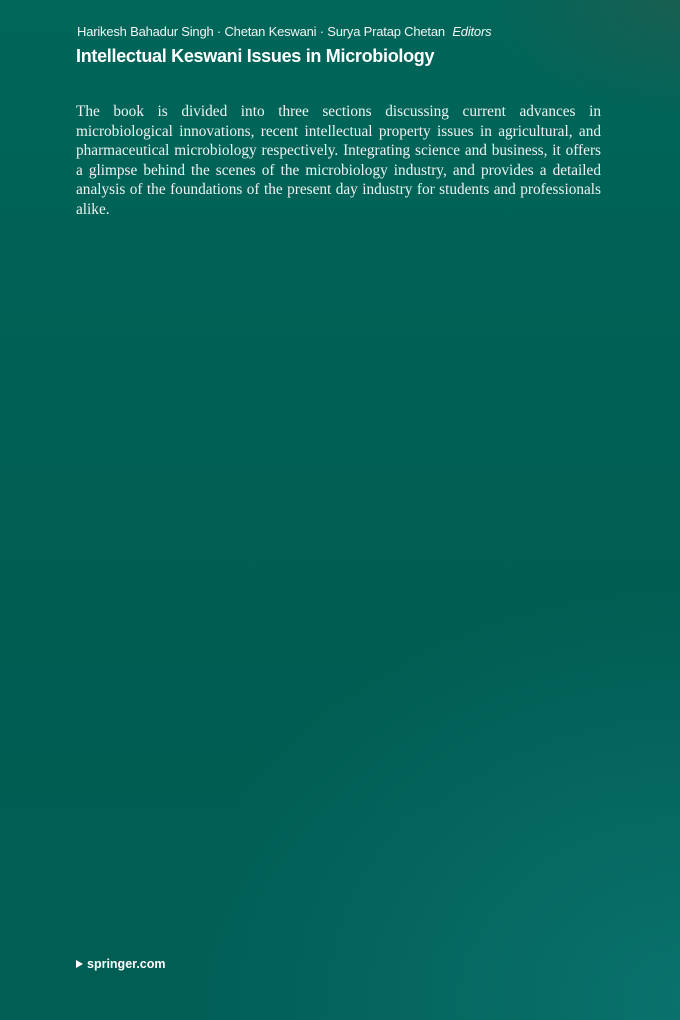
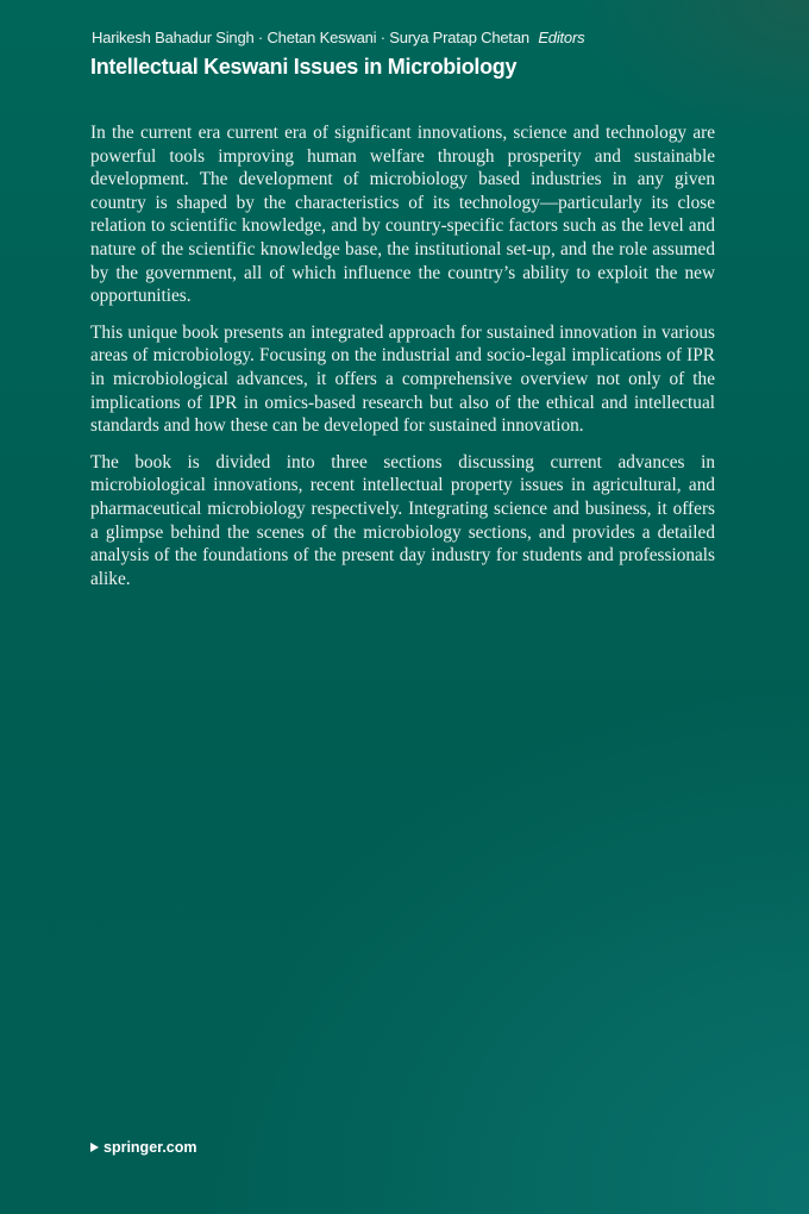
  Harikesh Bahadur Singh · Chetan Keswani · Surya Pratap Chetan Editors
  Intellectual Keswani Issues in Microbiology
+ In the current era current era of significant innovations, science and technology are powerful tools improving human welfare through prosperity and sustainable development. The development of microbiology based industries in any given country is shaped by the characteristics of its technology—particularly its close relation to scientific knowledge, and by country-specific factors such as the level and nature of the scientific knowledge base, the institutional set-up, and the role assumed by the government, all of which influence the country’s ability to exploit the new opportunities.
+ This unique book presents an integrated approach for sustained innovation in various areas of microbiology. Focusing on the industrial and socio-legal implications of IPR in microbiological advances, it offers a comprehensive overview not only of the implications of IPR in omics-based research but also of the ethical and intellectual standards and how these can be developed for sustained innovation.
- The book is divided into three sections discussing current advances in microbiological innovations, recent intellectual property issues in agricultural, and pharmaceutical microbiology respectively. Integrating science and business, it offers a glimpse behind the scenes of the microbiology industry, and provides a detailed analysis of the foundations of the present day industry for students and professionals alike.
+ The book is divided into three sections discussing current advances in microbiological innovations, recent intellectual property issues in agricultural, and pharmaceutical microbiology respectively. Integrating science and business, it offers a glimpse behind the scenes of the microbiology sections, and provides a detailed analysis of the foundations of the present day industry for students and professionals alike.
  springer.com
